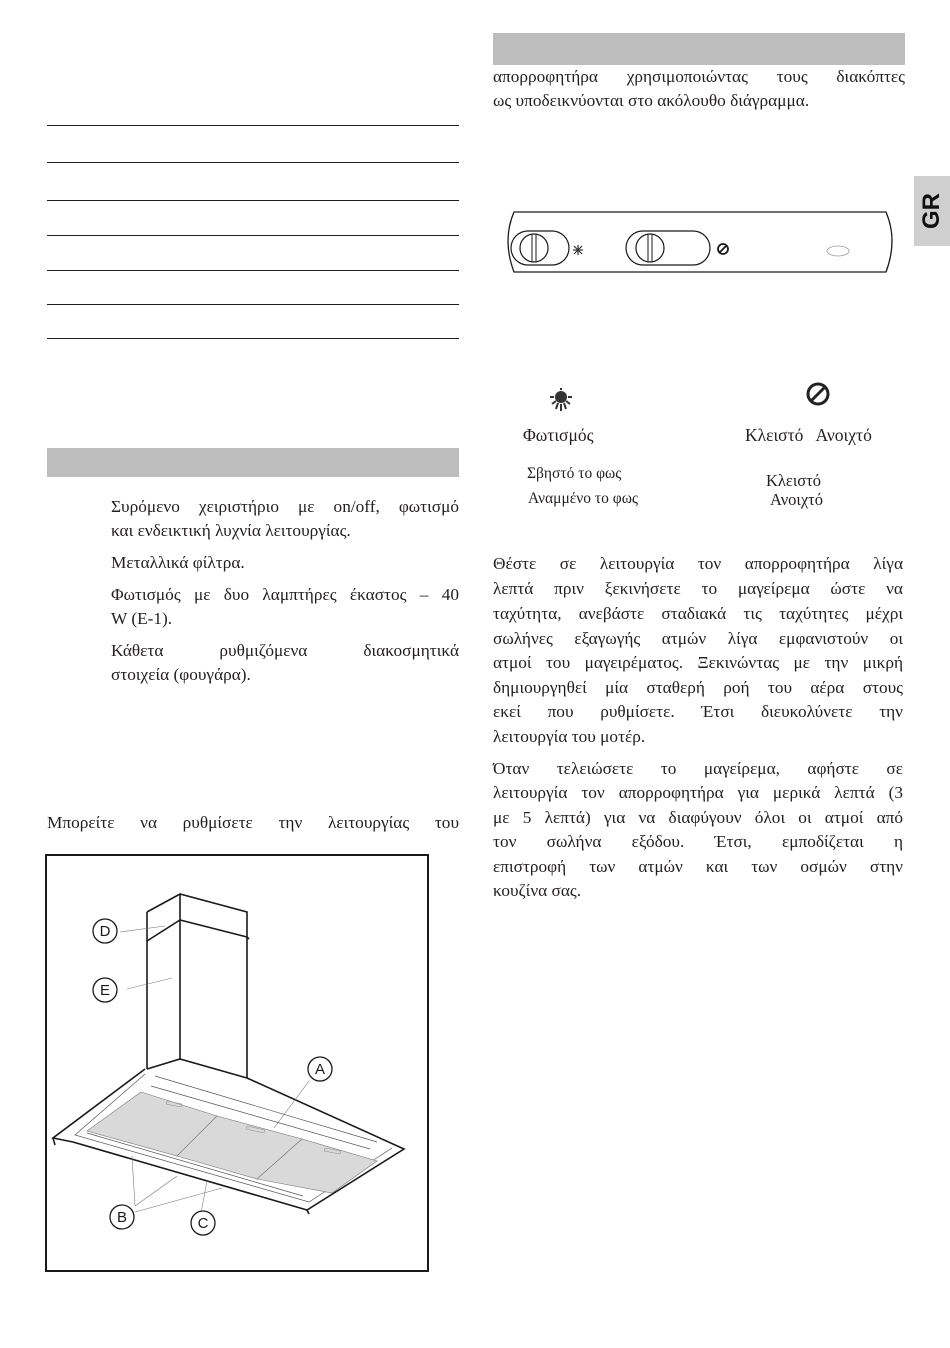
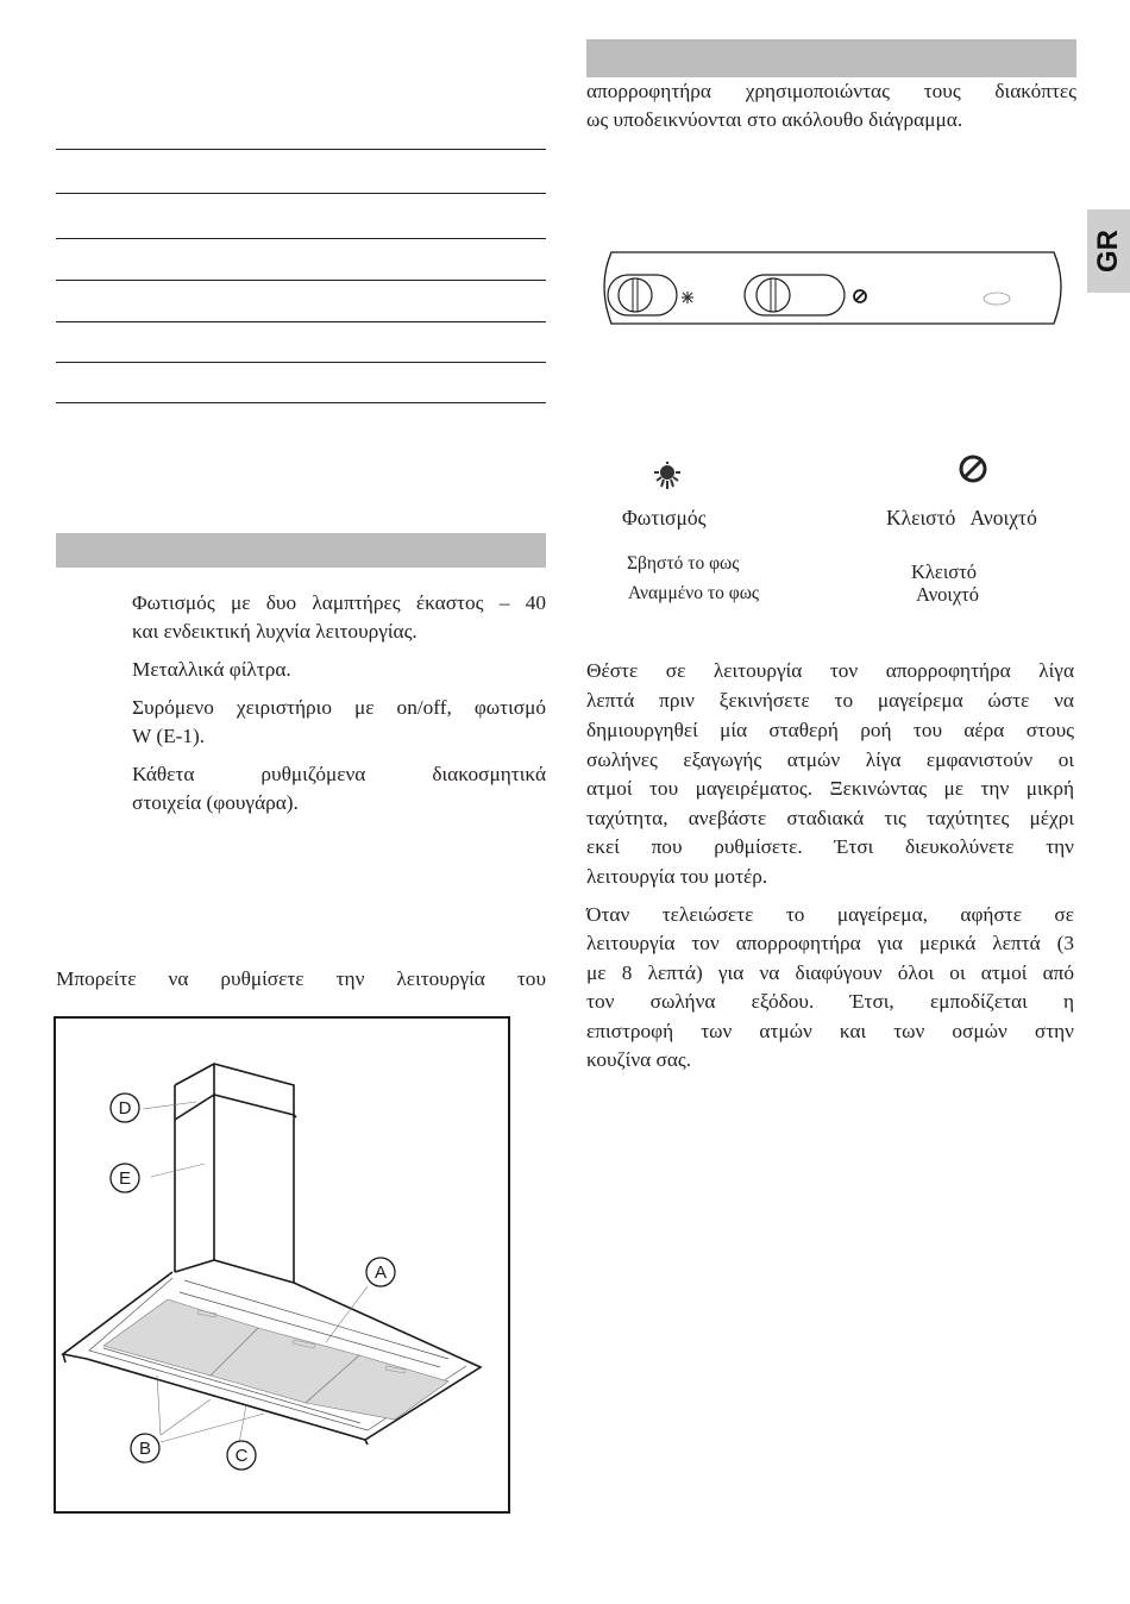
- Συρόμενο χειριστήριο με on/off, φωτισμό
+ Φωτισμός με δυο λαμπτήρες έκαστος – 40
  και ενδεικτική λυχνία λειτουργίας.
  Μεταλλικά φίλτρα.
- Φωτισμός με δυο λαμπτήρες έκαστος – 40
+ Συρόμενο χειριστήριο με on/off, φωτισμό
  W (E-1).
  Κάθετα ρυθμιζόμενα διακοσμητικά
  στοιχεία (φουγάρα).
- Μπορείτε να ρυθμίσετε την λειτουργίας του
+ Μπορείτε να ρυθμίσετε την λειτουργία του
  D
  E
  A
  B
  C
  απορροφητήρα χρησιμοποιώντας τους διακόπτες
  ως υποδεικνύονται στο ακόλουθο διάγραμμα.
  Φωτισμός
  Κλειστό Ανοιχτό
  Σβηστό το φως
  Αναμμένο το φως
  Κλειστό
  Ανοιχτό
  Θέστε σε λειτουργία τον απορροφητήρα λίγα
  λεπτά πριν ξεκινήσετε το μαγείρεμα ώστε να
- ταχύτητα, ανεβάστε σταδιακά τις ταχύτητες μέχρι
+ δημιουργηθεί μία σταθερή ροή του αέρα στους
  σωλήνες εξαγωγής ατμών λίγα εμφανιστούν οι
  ατμοί του μαγειρέματος. Ξεκινώντας με την μικρή
- δημιουργηθεί μία σταθερή ροή του αέρα στους
+ ταχύτητα, ανεβάστε σταδιακά τις ταχύτητες μέχρι
  εκεί που ρυθμίσετε. Έτσι διευκολύνετε την
  λειτουργία του μοτέρ.
  Όταν τελειώσετε το μαγείρεμα, αφήστε σε
  λειτουργία τον απορροφητήρα για μερικά λεπτά (3
- με 5 λεπτά) για να διαφύγουν όλοι οι ατμοί από
+ με 8 λεπτά) για να διαφύγουν όλοι οι ατμοί από
  τον σωλήνα εξόδου. Έτσι, εμποδίζεται η
  επιστροφή των ατμών και των οσμών στην
  κουζίνα σας.
